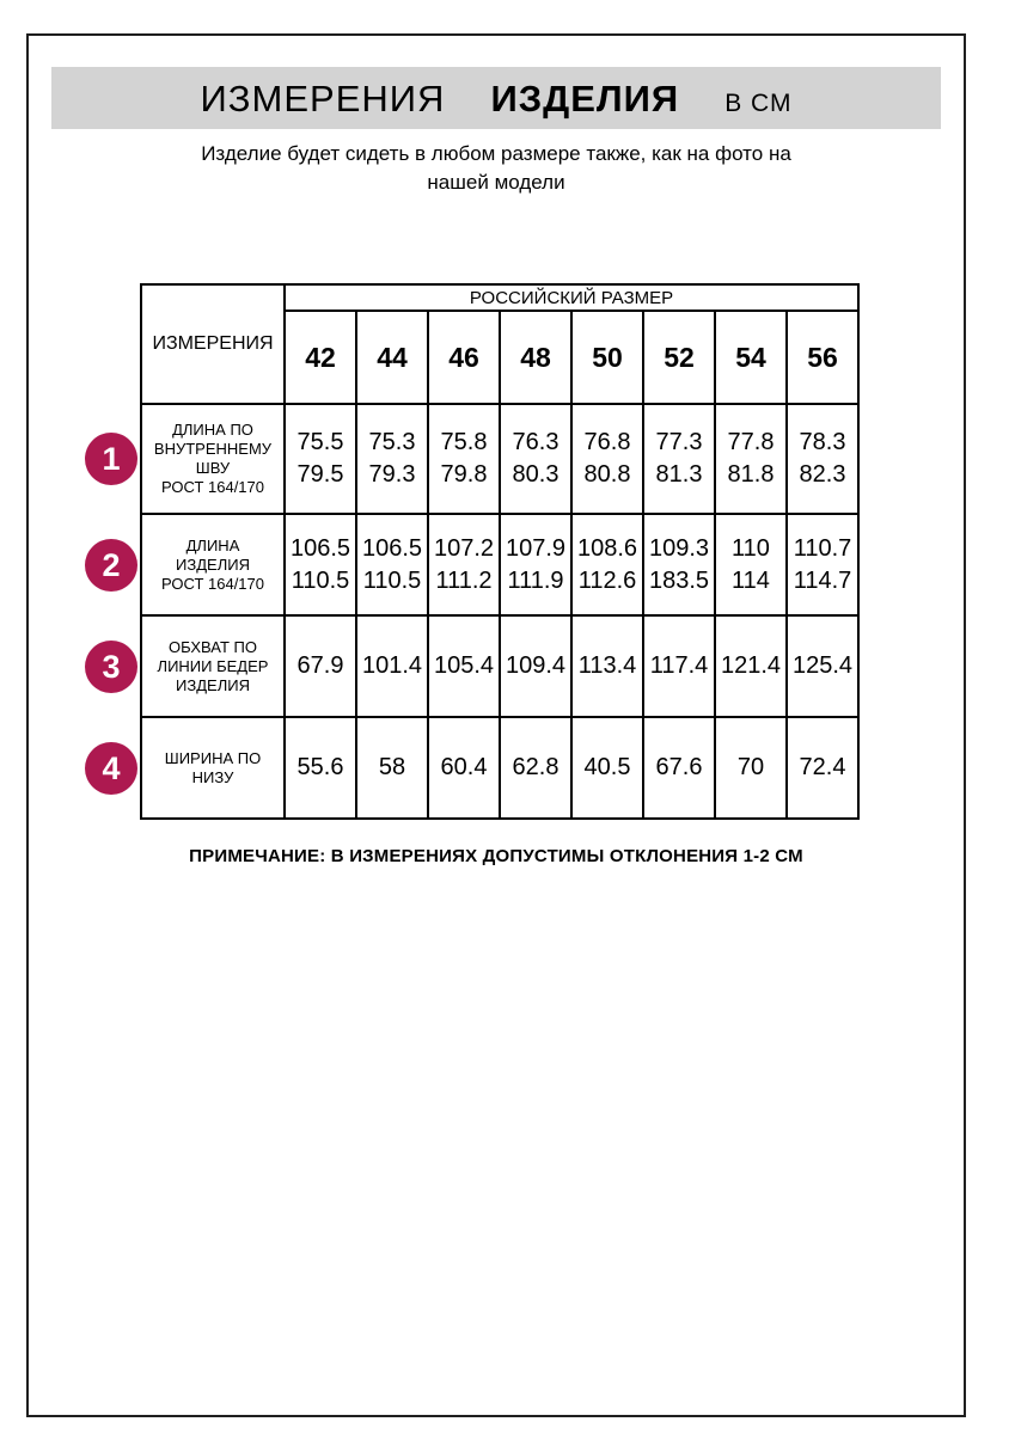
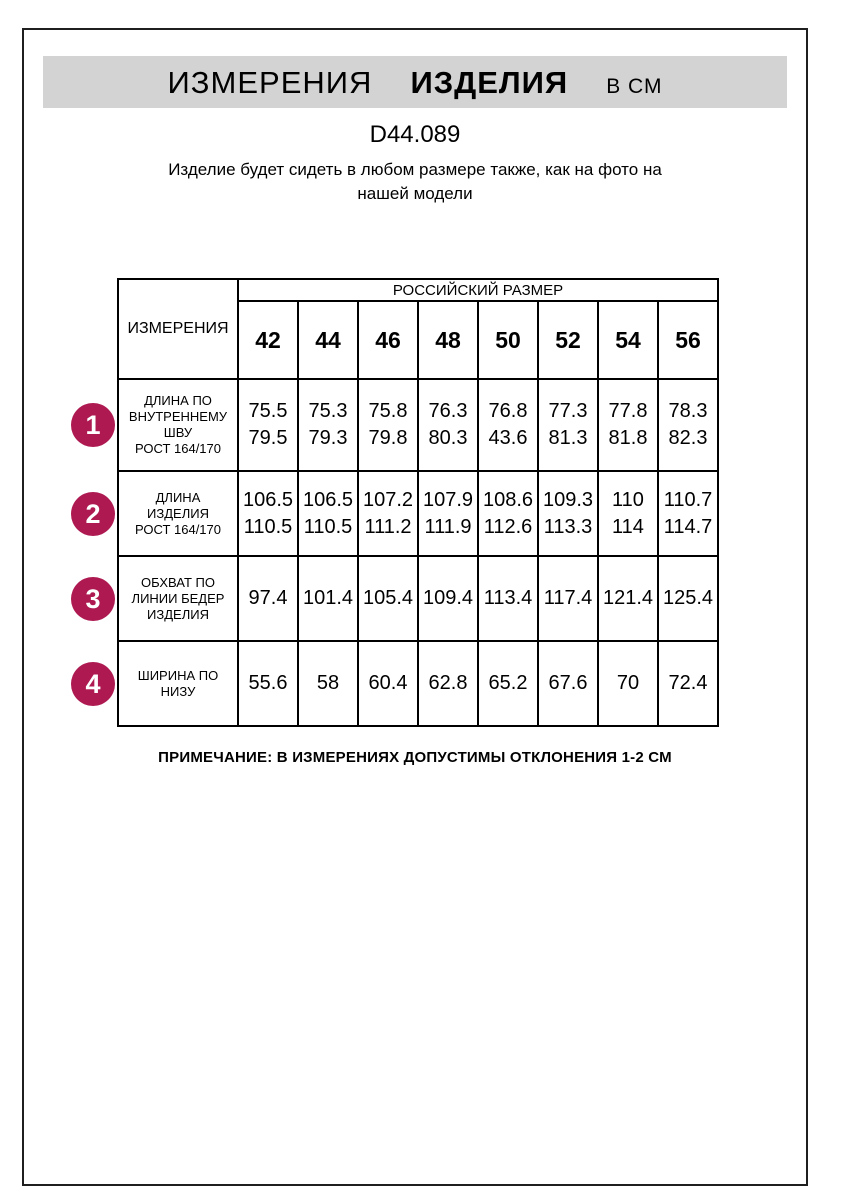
  ИЗМЕРЕНИЯ
  ИЗДЕЛИЯ
  В СМ
+ D44.089
  Изделие будет сидеть в любом размере также, как на фото на
  нашей модели
  ИЗМЕРЕНИЯ	РОССИЙСКИЙ РАЗМЕР
  42	44	46	48	50	52	54	56
- 1 ДЛИНА ПО ВНУТРЕННЕМУ ШВУ РОСТ 164/170	75.5 79.5	75.3 79.3	75.8 79.8	76.3 80.3	76.8 80.8	77.3 81.3	77.8 81.8	78.3 82.3
+ 1 ДЛИНА ПО ВНУТРЕННЕМУ ШВУ РОСТ 164/170	75.5 79.5	75.3 79.3	75.8 79.8	76.3 80.3	76.8 43.6	77.3 81.3	77.8 81.8	78.3 82.3
- 2 ДЛИНА ИЗДЕЛИЯ РОСТ 164/170	106.5 110.5	106.5 110.5	107.2 111.2	107.9 111.9	108.6 112.6	109.3 183.5	110 114	110.7 114.7
+ 2 ДЛИНА ИЗДЕЛИЯ РОСТ 164/170	106.5 110.5	106.5 110.5	107.2 111.2	107.9 111.9	108.6 112.6	109.3 113.3	110 114	110.7 114.7
- 3 ОБХВАТ ПО ЛИНИИ БЕДЕР ИЗДЕЛИЯ	67.9	101.4	105.4	109.4	113.4	117.4	121.4	125.4
+ 3 ОБХВАТ ПО ЛИНИИ БЕДЕР ИЗДЕЛИЯ	97.4	101.4	105.4	109.4	113.4	117.4	121.4	125.4
- 4 ШИРИНА ПО НИЗУ	55.6	58	60.4	62.8	40.5	67.6	70	72.4
+ 4 ШИРИНА ПО НИЗУ	55.6	58	60.4	62.8	65.2	67.6	70	72.4
  ПРИМЕЧАНИЕ: В ИЗМЕРЕНИЯХ ДОПУСТИМЫ ОТКЛОНЕНИЯ 1-2 СМ
